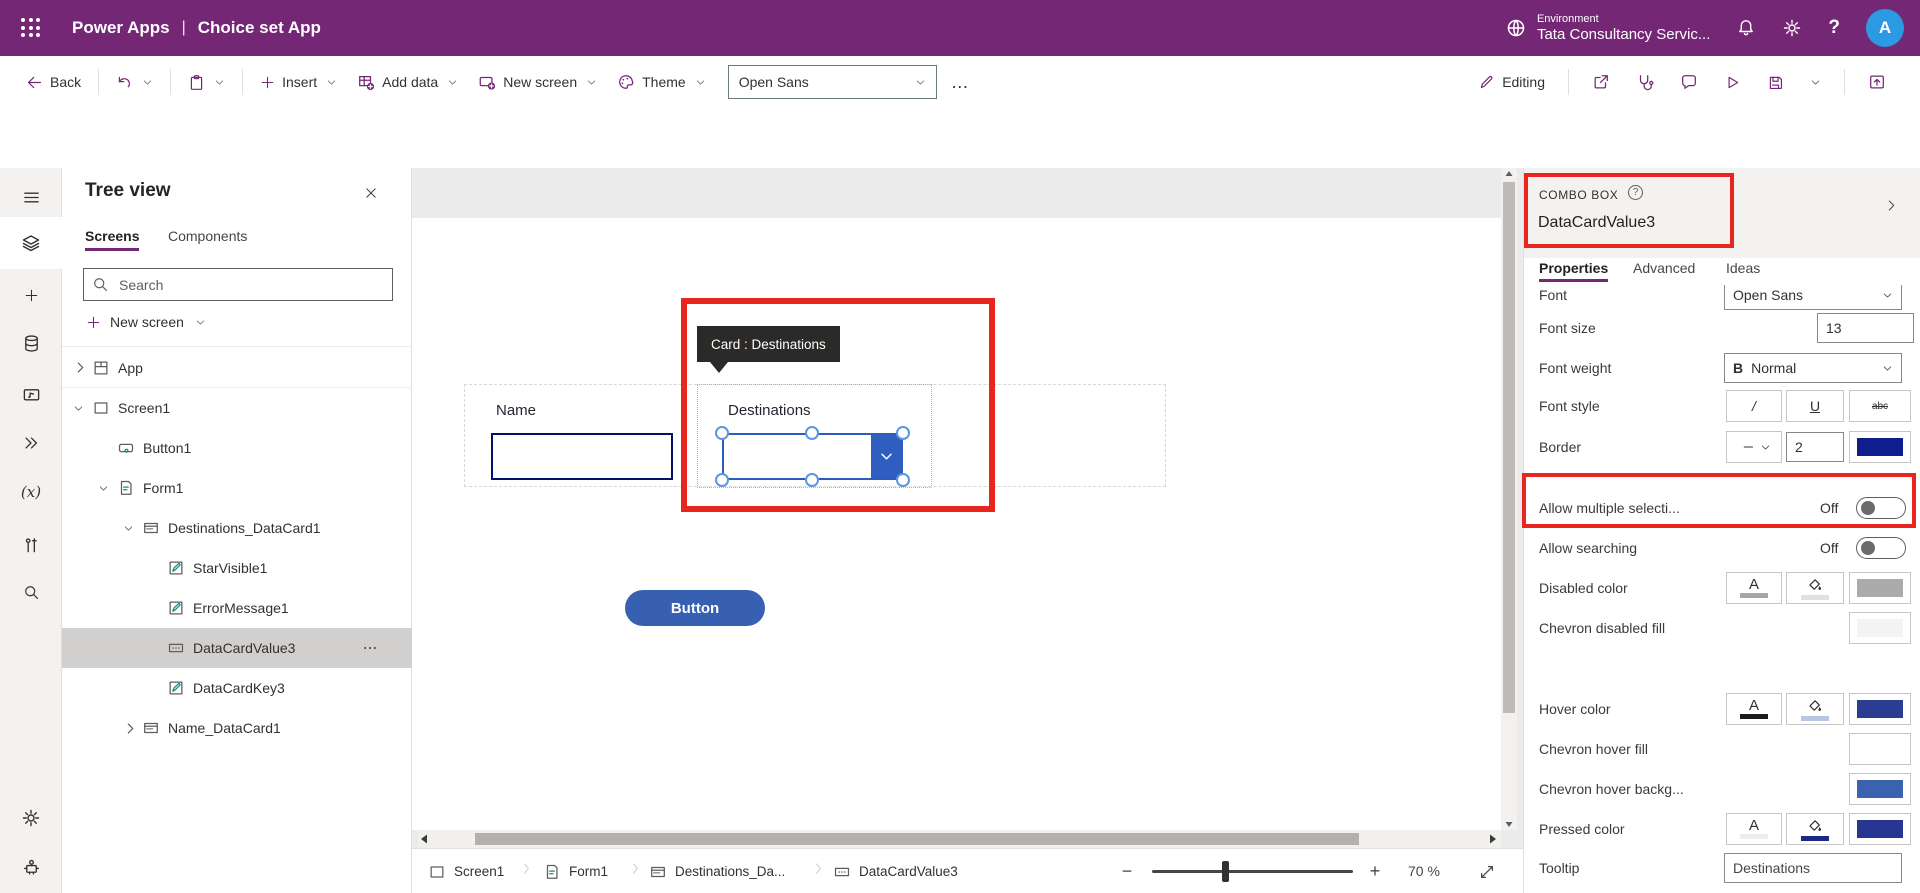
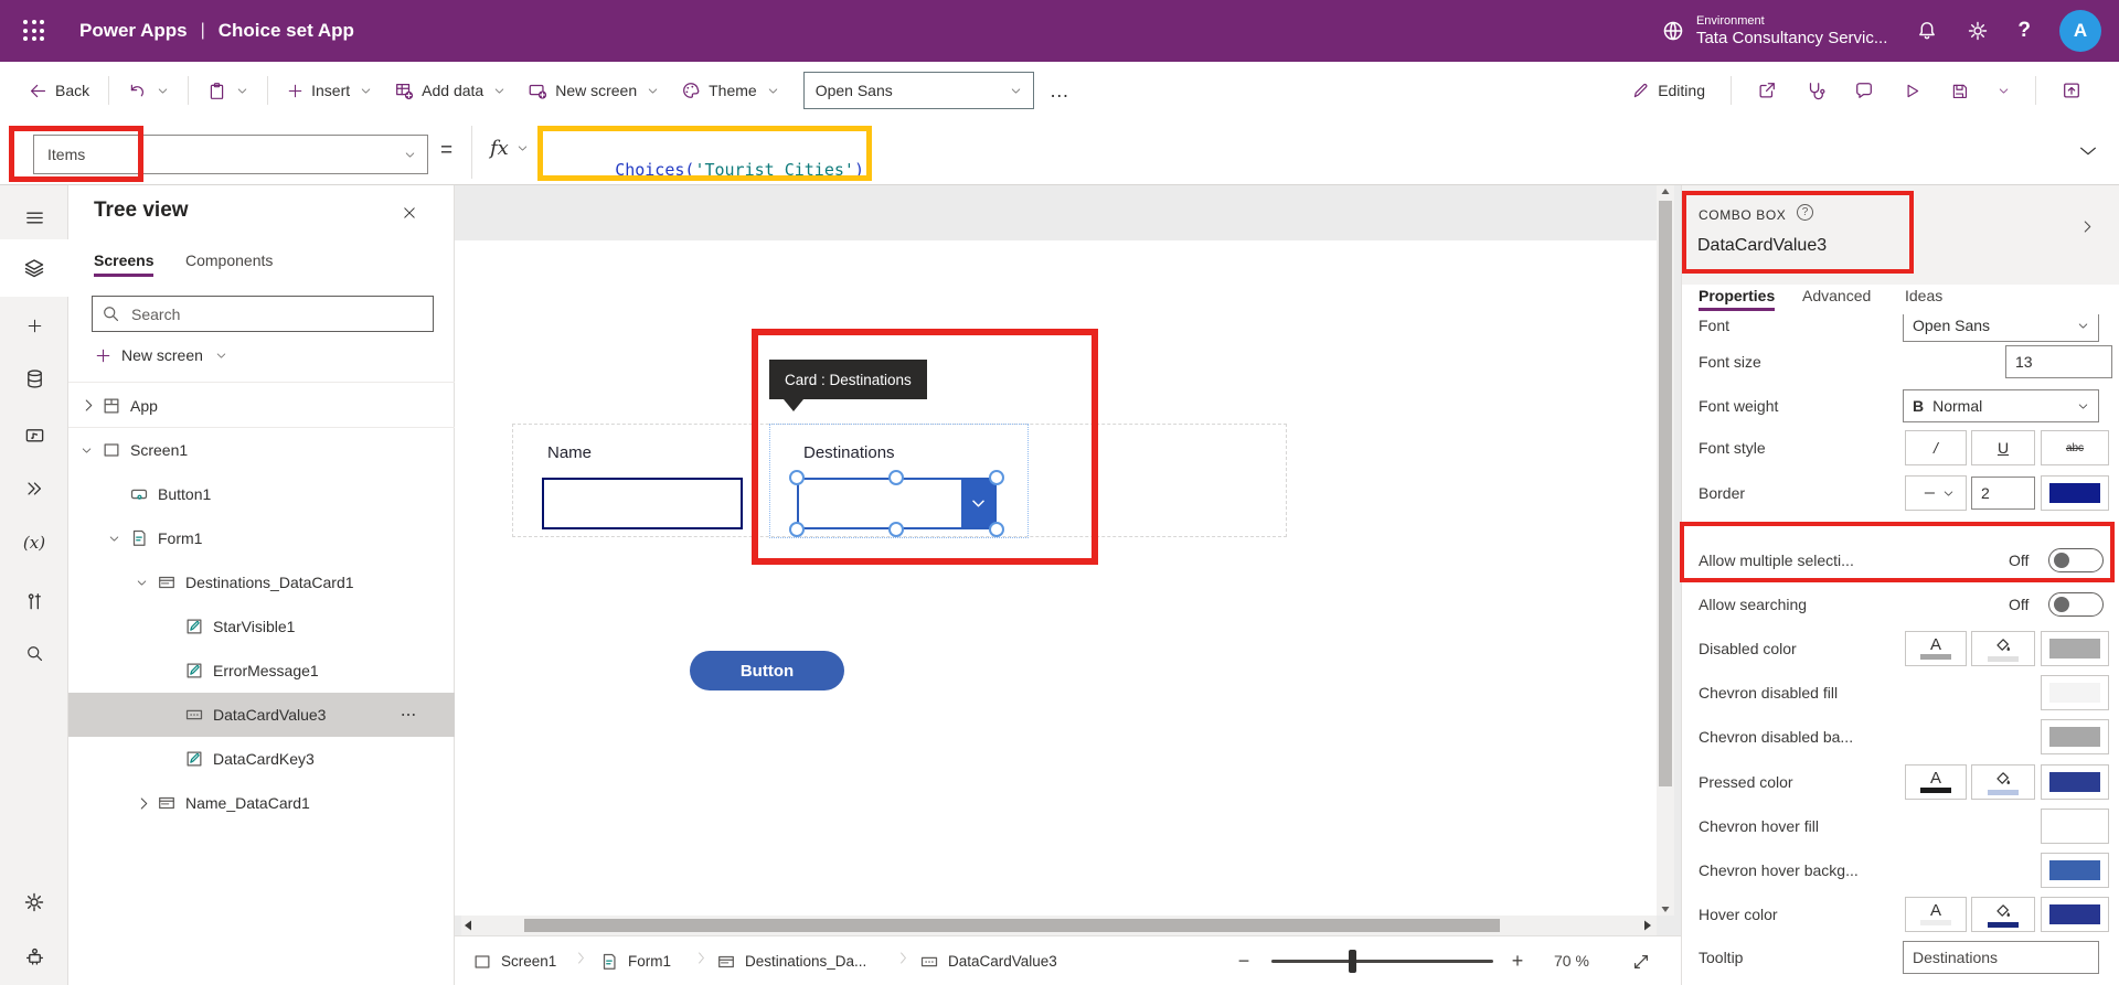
  Power Apps
  |
  Choice set App
  Environment
  Tata Consultancy Servic...
  ?
  A
  Back
  Insert
  Add data
  New screen
  Theme
  Open Sans
  …
  Editing
+ Items
+ =
+ fx
+ Choices('Tourist Cities')
  (x)
  Tree view
  Screens
  Components
  Search
  New screen
  App
  Screen1
  Button1
  Form1
  Destinations_DataCard1
  StarVisible1
  ErrorMessage1
  DataCardValue3
  DataCardKey3
  Name_DataCard1
  Name
  Destinations
  Card : Destinations
  Button
  Screen1
  Form1
  Destinations_Da...
  DataCardValue3
  −
  +
  70 %
  COMBO BOX
  ?
  DataCardValue3
  Properties
  Advanced
  Ideas
  Font
  Open Sans
  Font size
  13
  Font weight
  B
  Normal
  Font style
  /
  U
  abc
  Border
  2
  Allow multiple selecti...
  Off
  Allow searching
  Off
  Disabled color
  A
  Chevron disabled fill
+ Chevron disabled ba...
- Hover color
+ Pressed color
  A
  Chevron hover fill
  Chevron hover backg...
- Pressed color
+ Hover color
  A
  Tooltip
  Destinations
